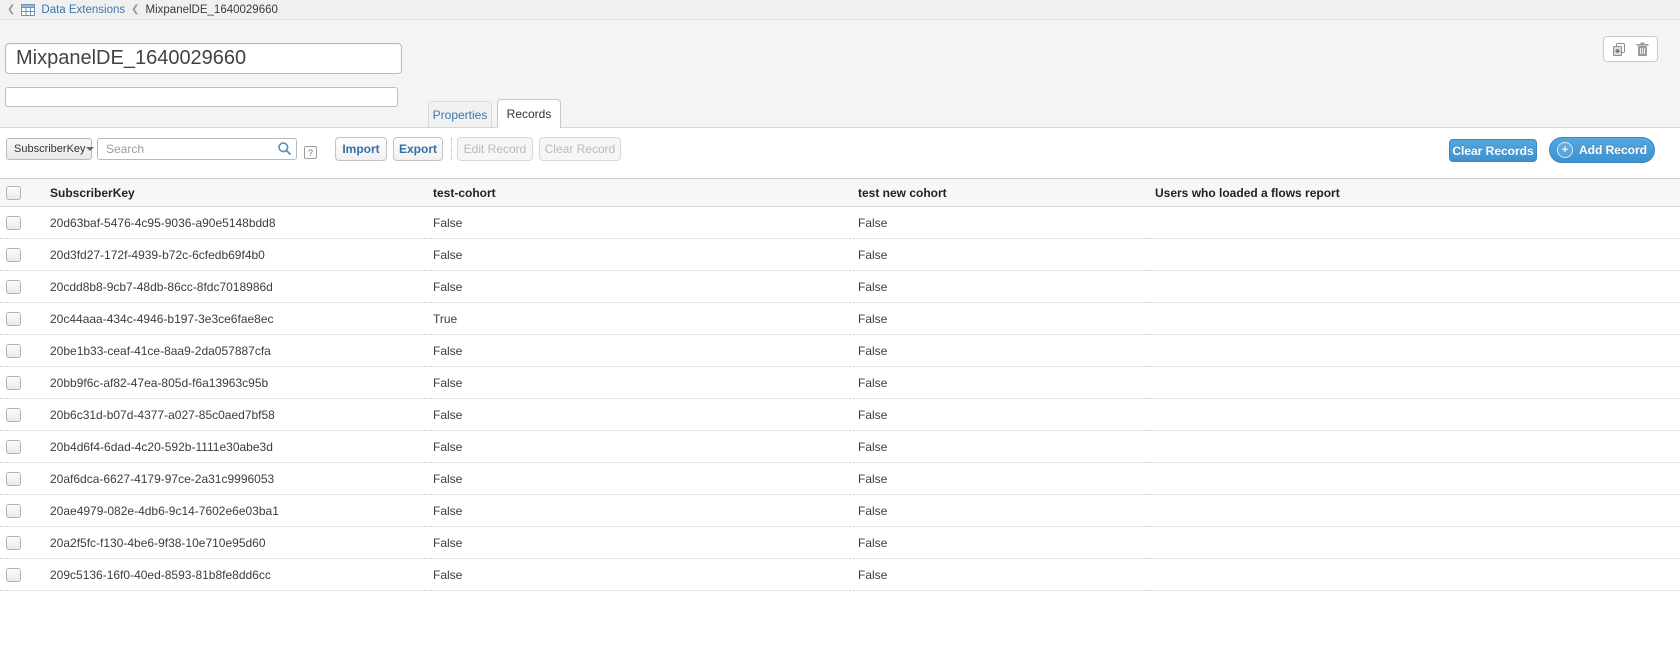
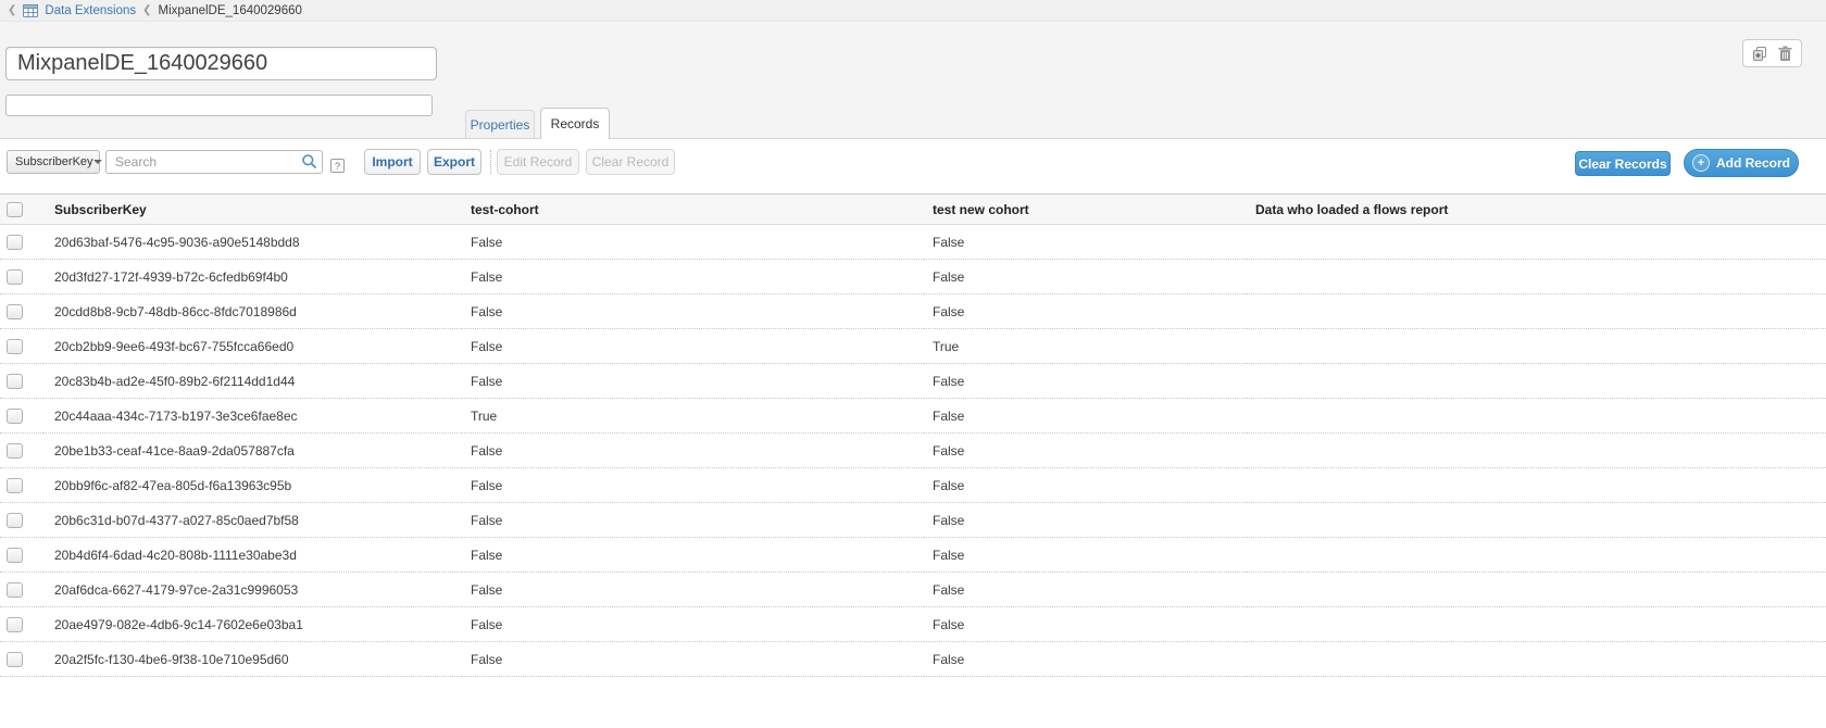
  ❮
  Data Extensions
  ❮
  MixpanelDE_1640029660
  MixpanelDE_1640029660
  Properties
  Records
  SubscriberKey
  Search
  ?
  Import
  Export
  Edit Record
  Clear Record
  Clear Records
  +
  Add Record
- 	SubscriberKey	test-cohort	test new cohort	Users who loaded a flows report
+ 	SubscriberKey	test-cohort	test new cohort	Data who loaded a flows report
  	20d63baf-5476-4c95-9036-a90e5148bdd8	False	False
  	20d3fd27-172f-4939-b72c-6cfedb69f4b0	False	False
  	20cdd8b8-9cb7-48db-86cc-8fdc7018986d	False	False
+ 	20cb2bb9-9ee6-493f-bc67-755fcca66ed0	False	True
+ 	20c83b4b-ad2e-45f0-89b2-6f2114dd1d44	False	False
- 	20c44aaa-434c-4946-b197-3e3ce6fae8ec	True	False
+ 	20c44aaa-434c-7173-b197-3e3ce6fae8ec	True	False
  	20be1b33-ceaf-41ce-8aa9-2da057887cfa	False	False
  	20bb9f6c-af82-47ea-805d-f6a13963c95b	False	False
  	20b6c31d-b07d-4377-a027-85c0aed7bf58	False	False
- 	20b4d6f4-6dad-4c20-592b-1111e30abe3d	False	False
+ 	20b4d6f4-6dad-4c20-808b-1111e30abe3d	False	False
  	20af6dca-6627-4179-97ce-2a31c9996053	False	False
  	20ae4979-082e-4db6-9c14-7602e6e03ba1	False	False
  	20a2f5fc-f130-4be6-9f38-10e710e95d60	False	False
- 	209c5136-16f0-40ed-8593-81b8fe8dd6cc	False	False
